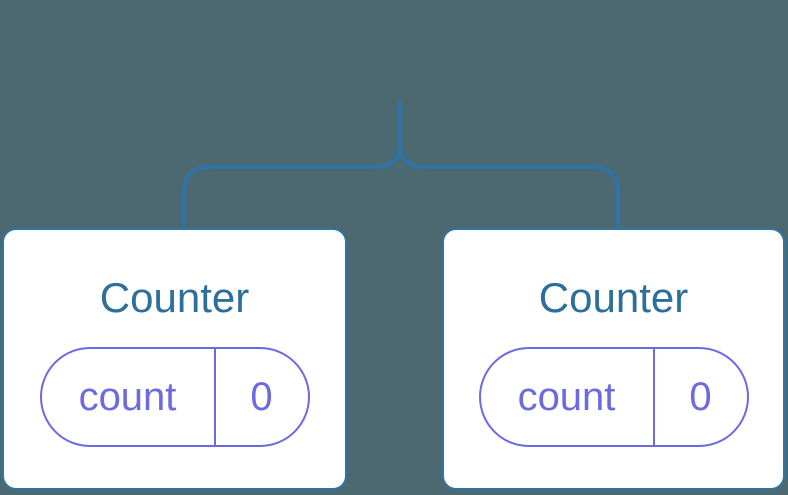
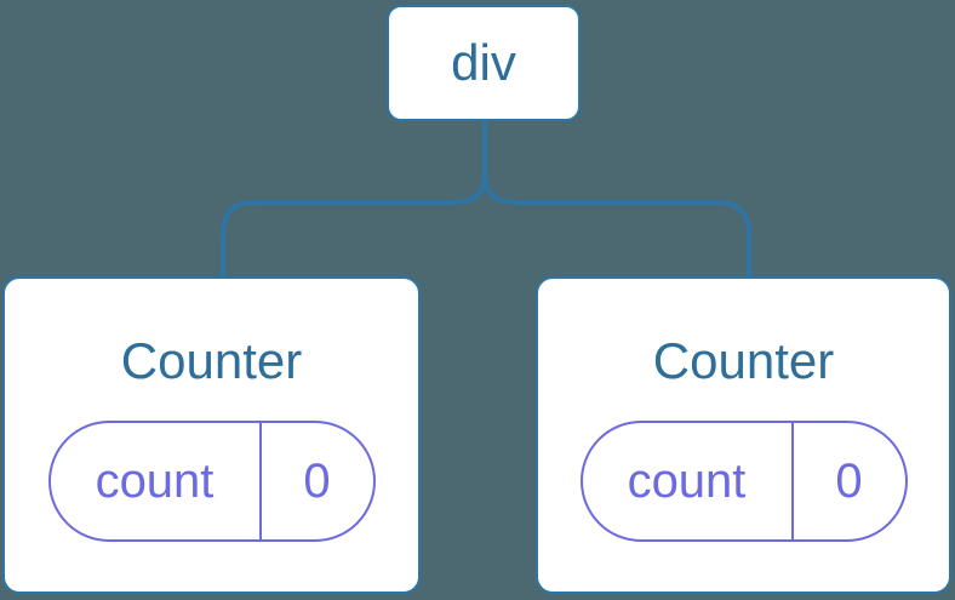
+ div
  Counter
  count
  0
  Counter
  count
  0
